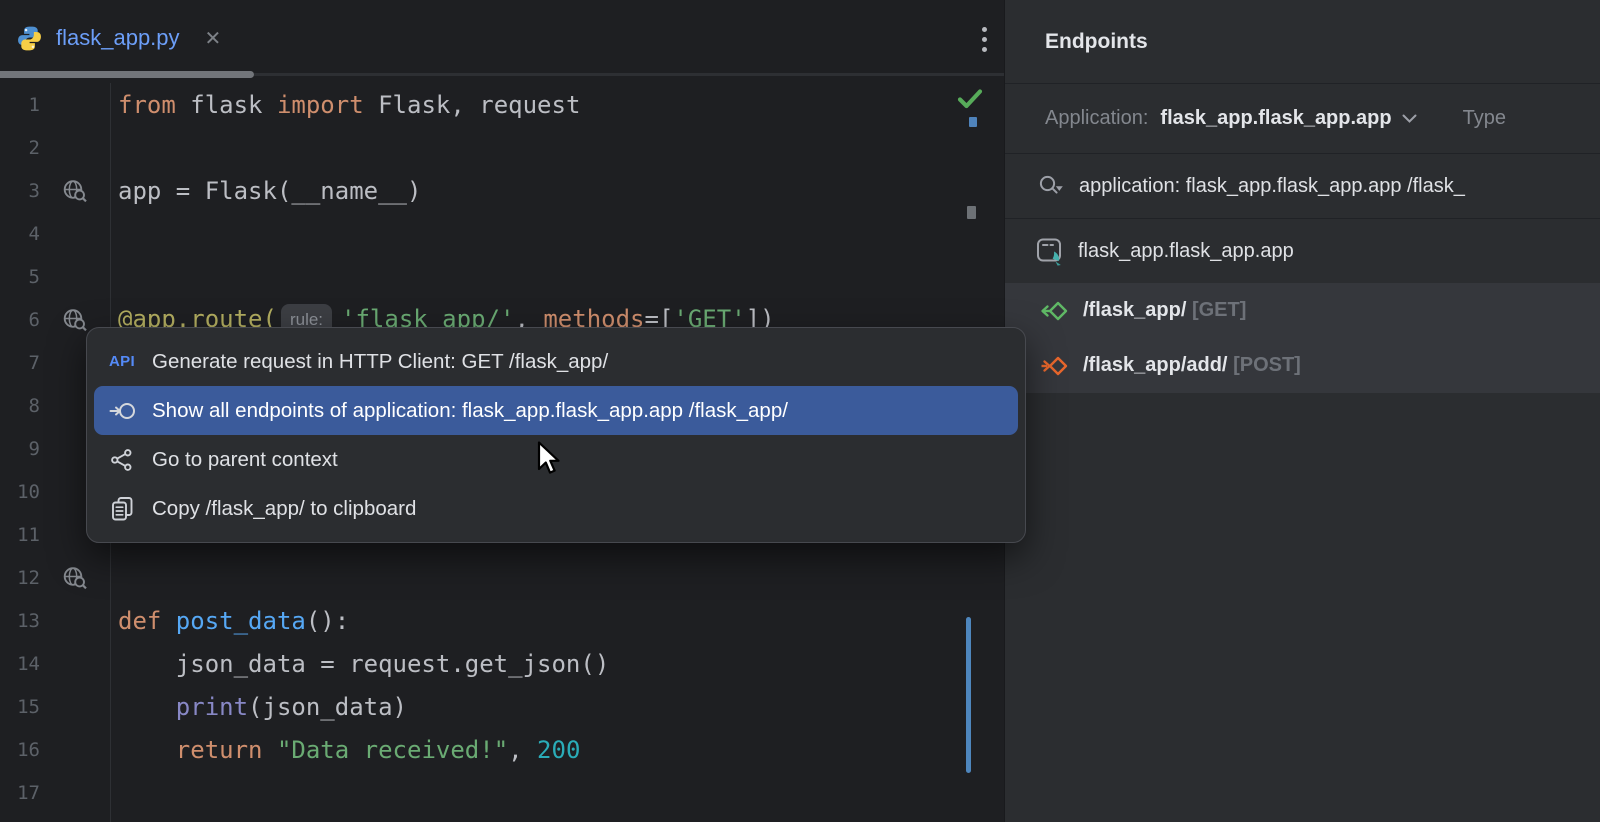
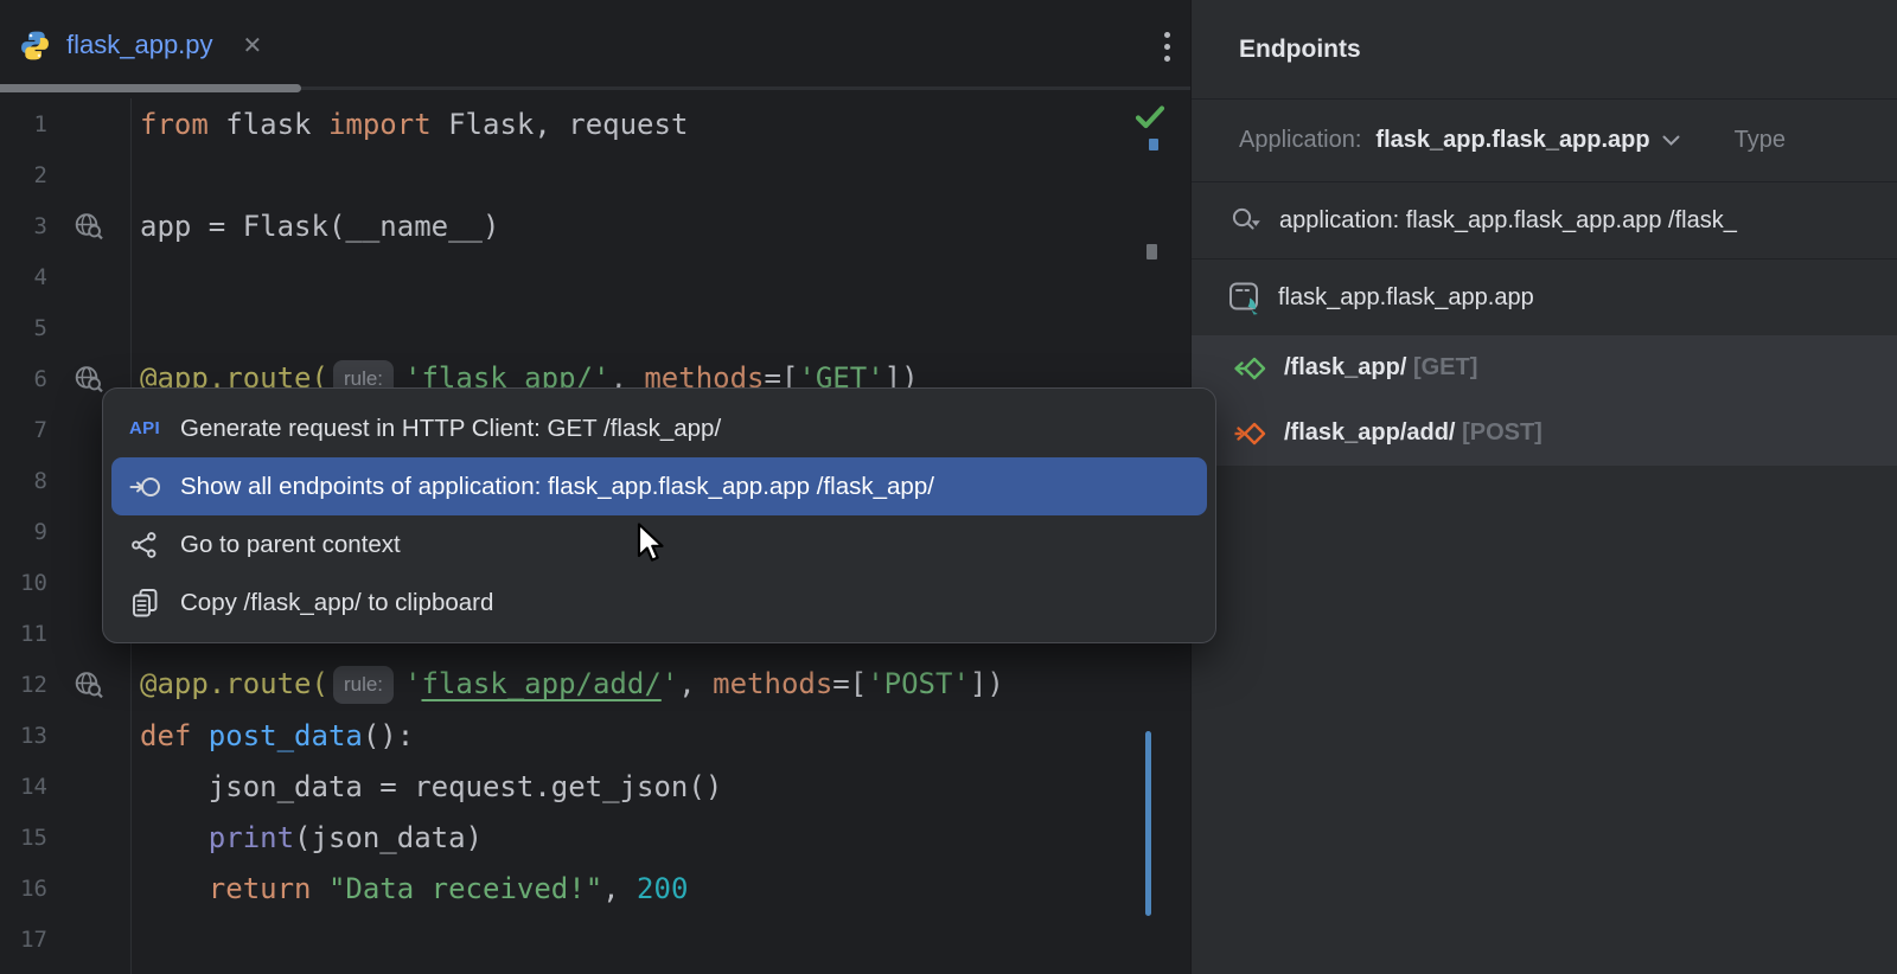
  flask_app.py
  ✕
  1
  from flask import Flask, request
  2
  3
  app = Flask(__name__)
  4
  5
  6
  @app.route( rule: 'flask_app/', methods=['GET'])
  7
  8
  9
  10
  11
  12
+ @app.route( rule: 'flask_app/add/', methods=['POST'])
  13
  def post_data():
  14
  json_data = request.get_json()
  15
  print(json_data)
  16
  return "Data received!", 200
  17
  Endpoints
  Application:
  flask_app.flask_app.app
  Type
  application: flask_app.flask_app.app /flask_
  flask_app.flask_app.app
  /flask_app/ [GET]
  /flask_app/add/ [POST]
  API
  Generate request in HTTP Client: GET /flask_app/
  Show all endpoints of application: flask_app.flask_app.app /flask_app/
  Go to parent context
  Copy /flask_app/ to clipboard
